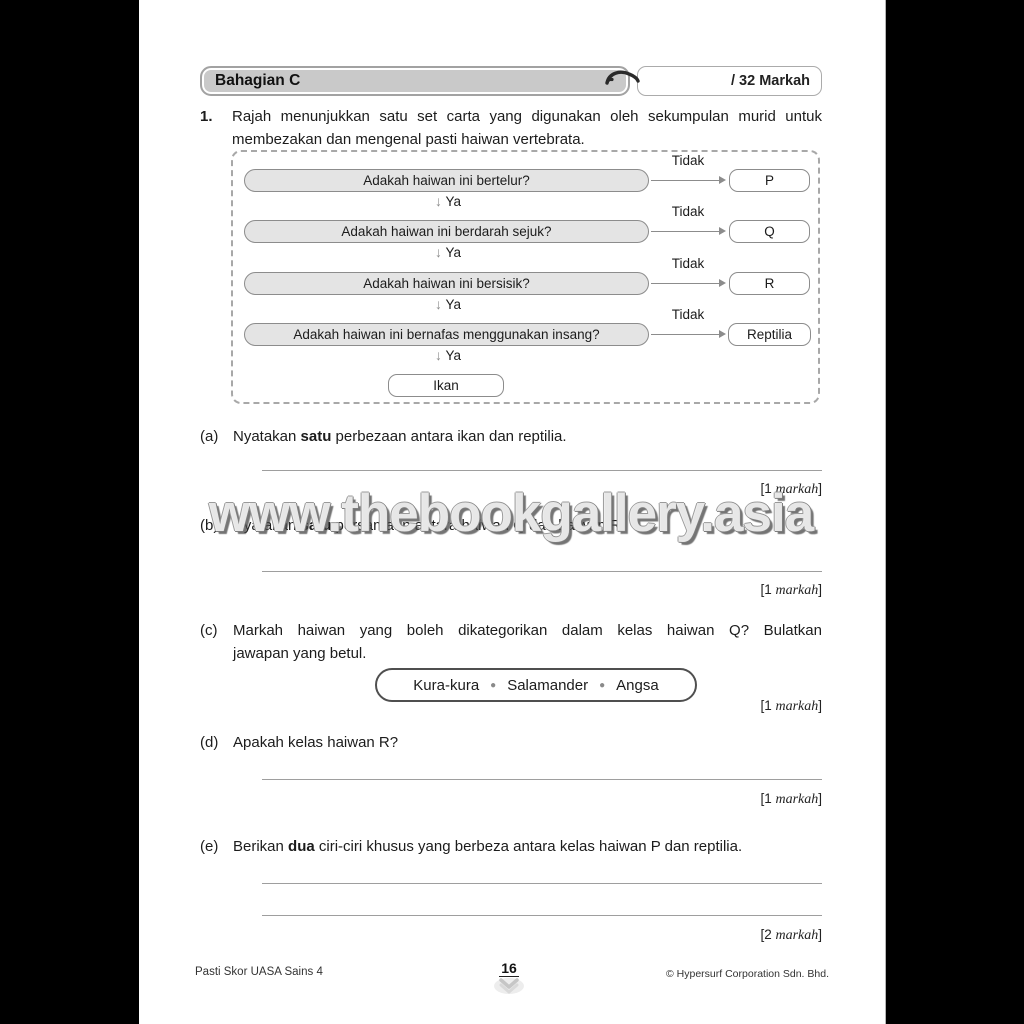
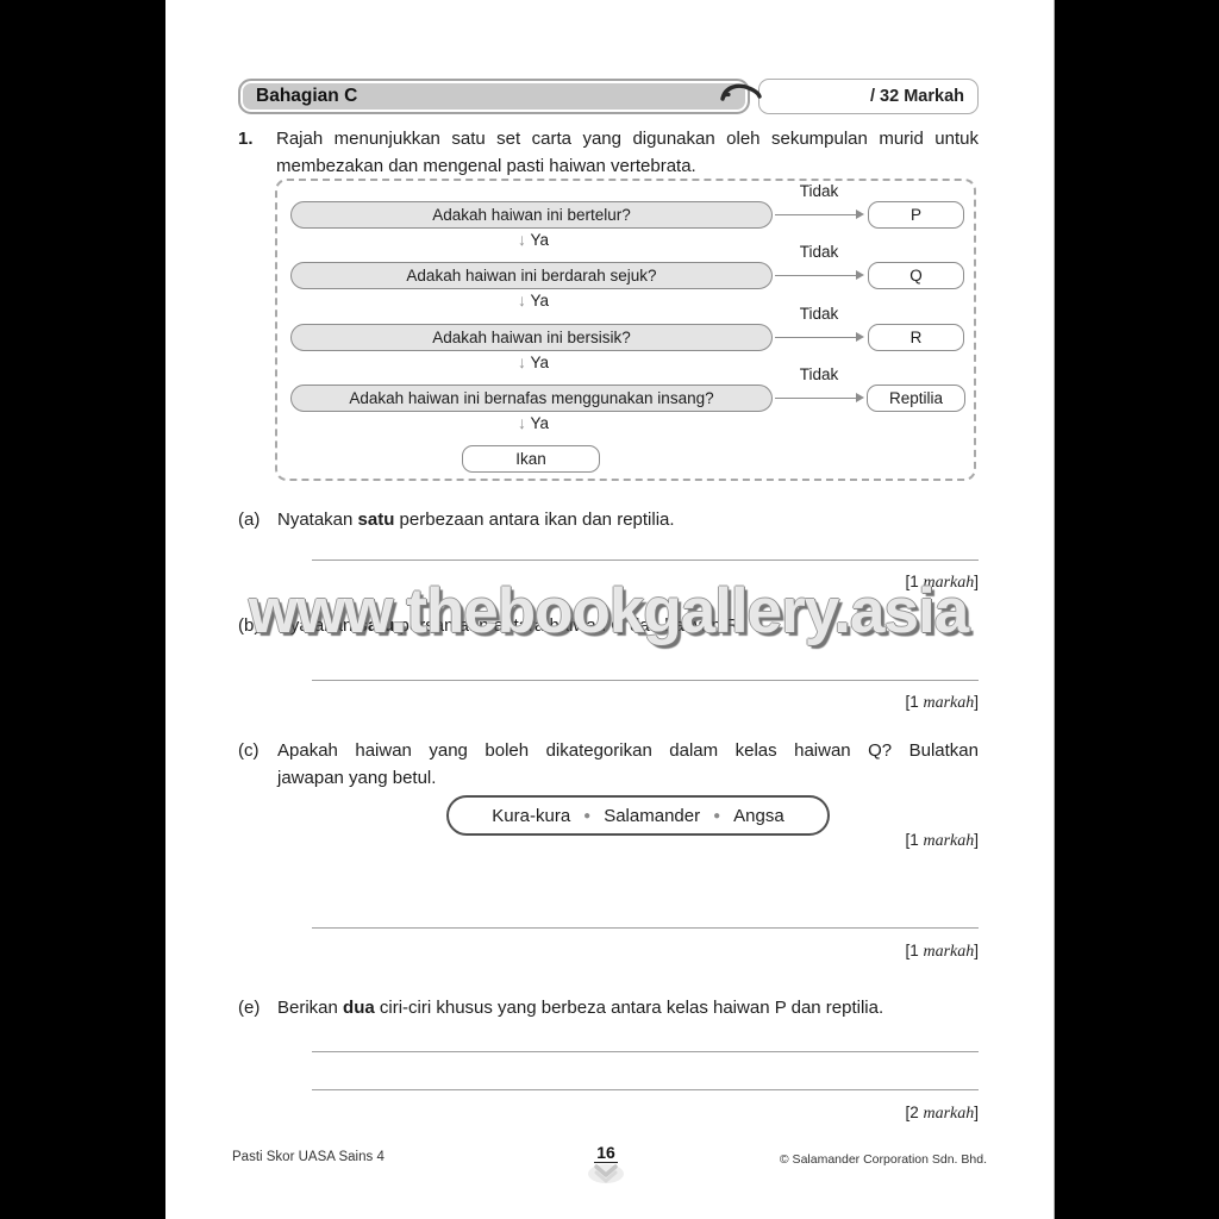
  Bahagian C
  / 32 Markah
  1.
  Rajah menunjukkan satu set carta yang digunakan oleh sekumpulan murid untuk
  membezakan dan mengenal pasti haiwan vertebrata.
  Adakah haiwan ini bertelur?
  Tidak
  P
  ↓ Ya
  Adakah haiwan ini berdarah sejuk?
  Tidak
  Q
  ↓ Ya
  Adakah haiwan ini bersisik?
  Tidak
  R
  ↓ Ya
  Adakah haiwan ini bernafas menggunakan insang?
  Tidak
  Reptilia
  ↓ Ya
  Ikan
  (a)
  Nyatakan satu perbezaan antara ikan dan reptilia.
  [1 markah]
  (b)
  Nyatakan satu persamaan antara haiwan Q dan haiwan R.
  [1 markah]
  www.thebookgallery.asia
  (c)
- Markah haiwan yang boleh dikategorikan dalam kelas haiwan Q? Bulatkan
+ Apakah haiwan yang boleh dikategorikan dalam kelas haiwan Q? Bulatkan
  jawapan yang betul.
  Kura-kura
  ●
  Salamander
  ●
  Angsa
  [1 markah]
- (d)
- Apakah kelas haiwan R?
  [1 markah]
  (e)
  Berikan dua ciri-ciri khusus yang berbeza antara kelas haiwan P dan reptilia.
  [2 markah]
  Pasti Skor UASA Sains 4
  16
- © Hypersurf Corporation Sdn. Bhd.
+ © Salamander Corporation Sdn. Bhd.
